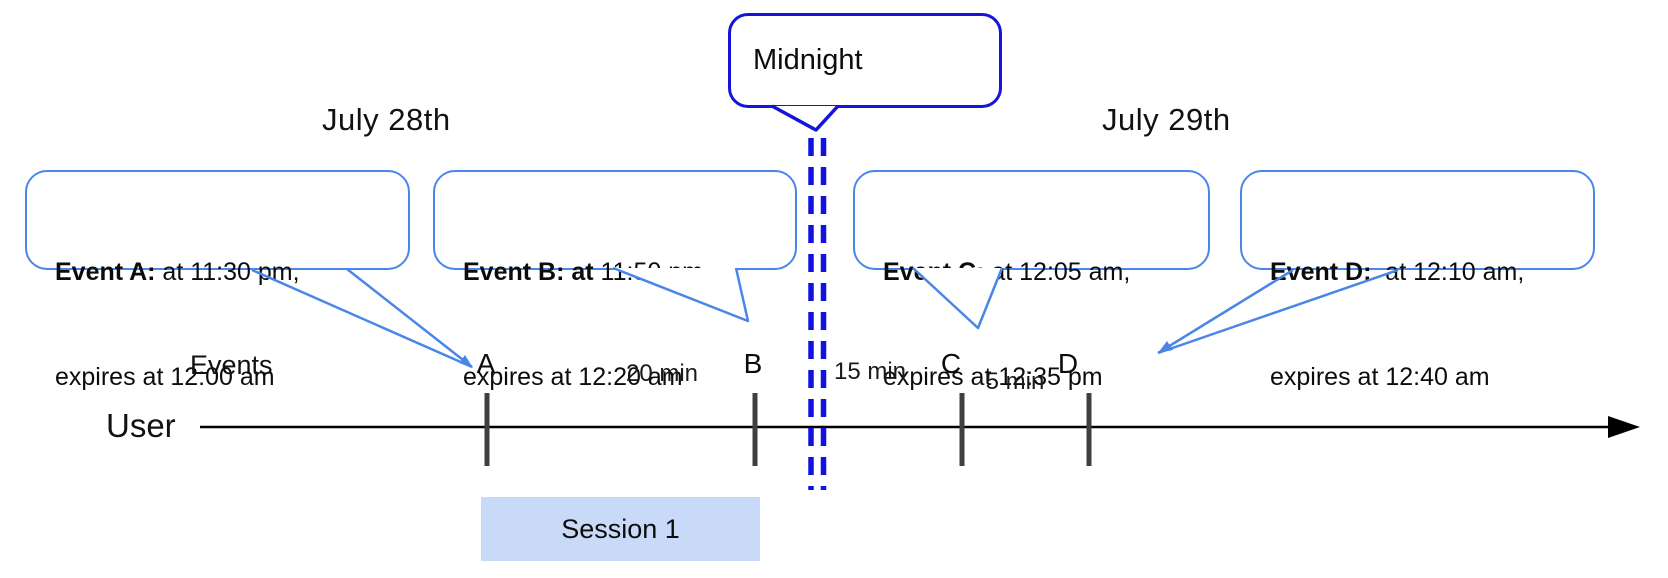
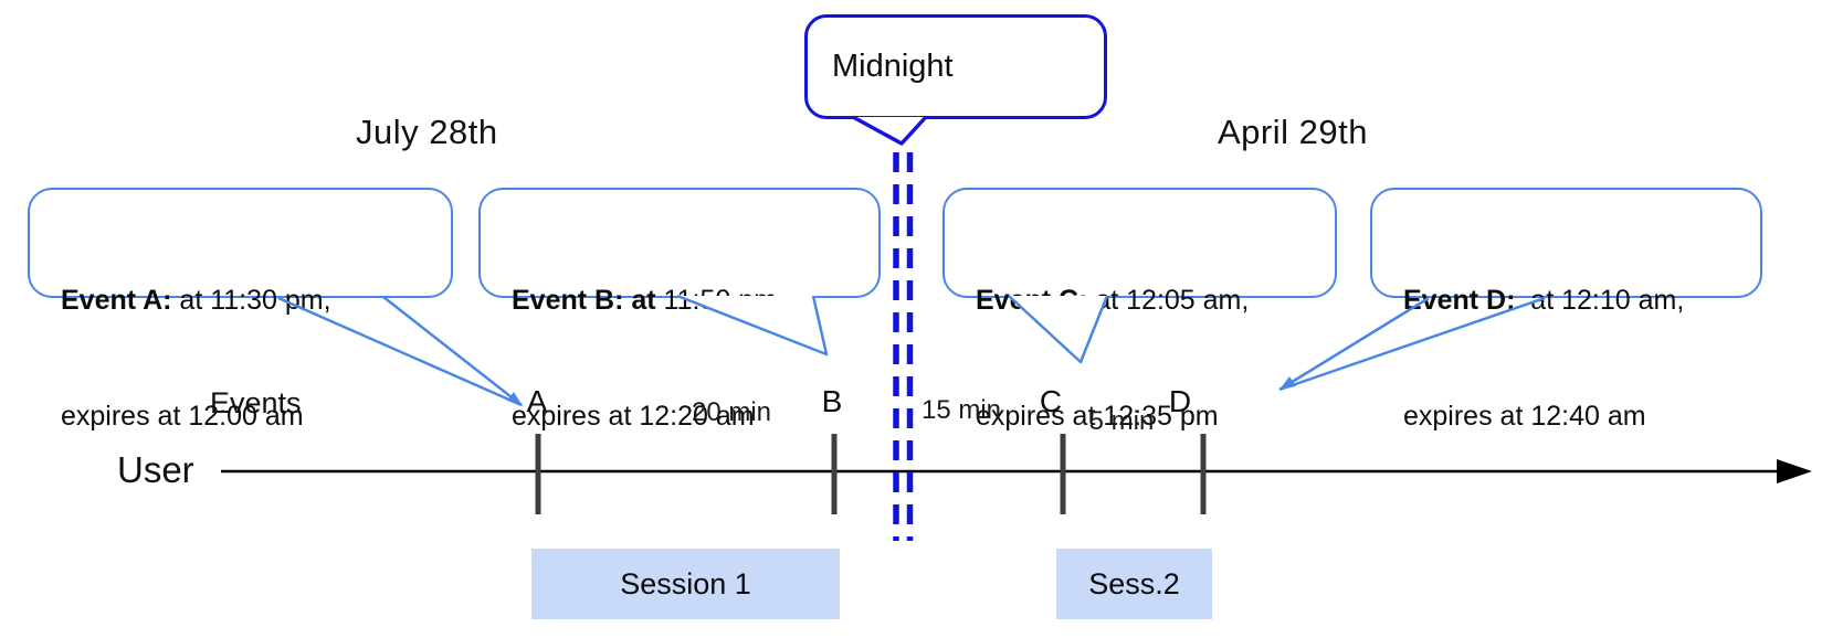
  July 28th
- July 29th
+ April 29th
  Midnight
  Event A: at 11:30 pm,
  expires at 12:00 am
  expires at 12:20 am
  expires at 12:35 pm
  Event D: t 12:10 am,
  expires at 12:40 am
  Events
  User
  A
  B
  C
  D
  20 min
  15 min
  5 min
  Session 1
+ Sess.2
